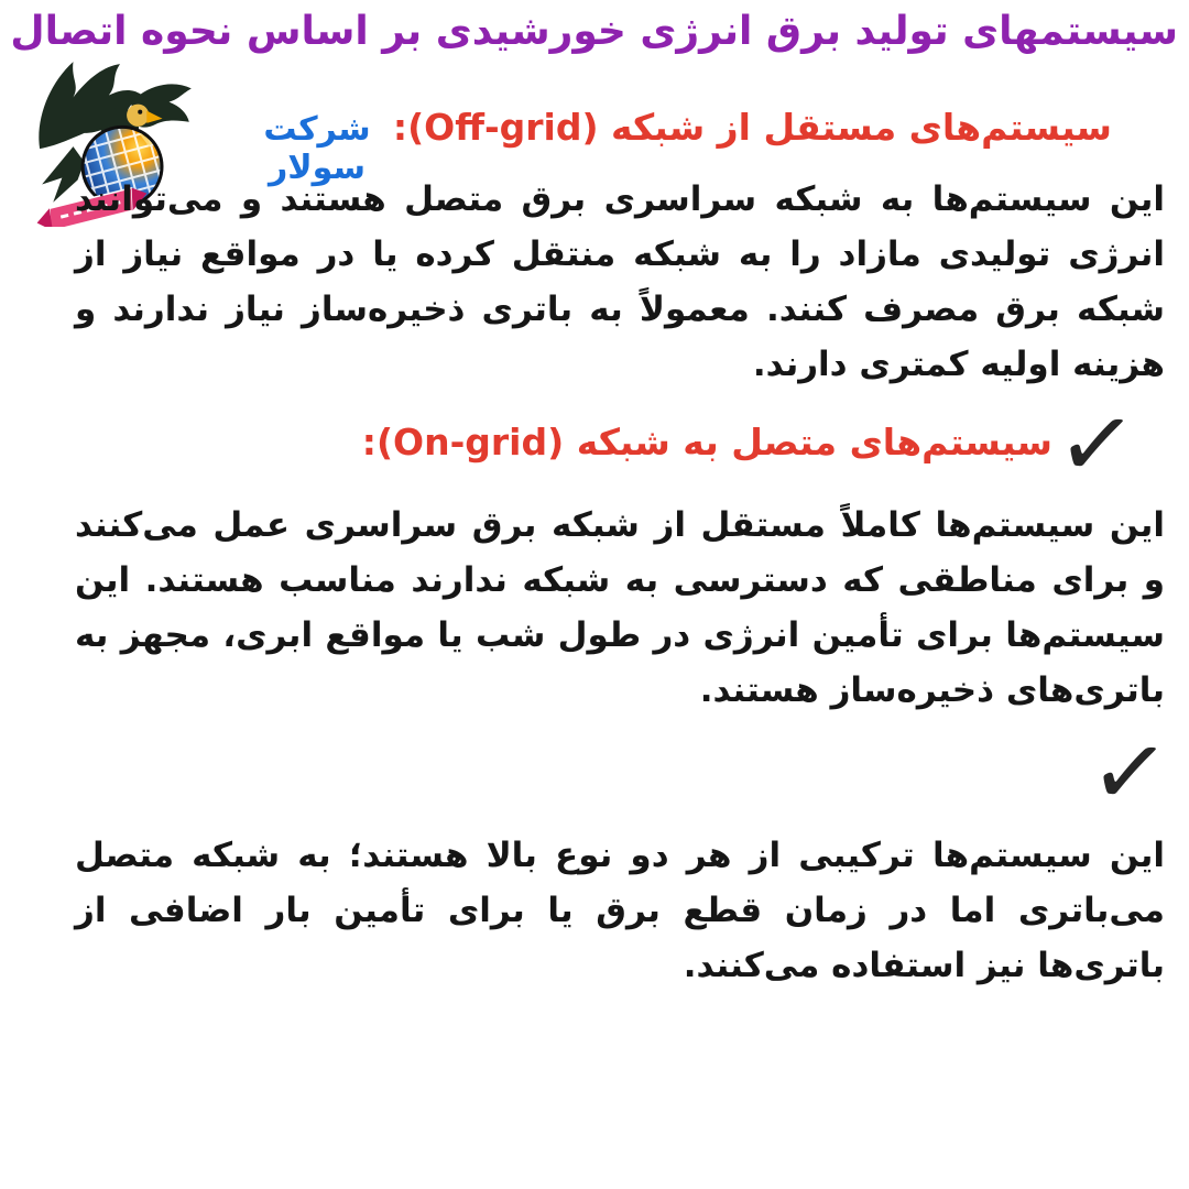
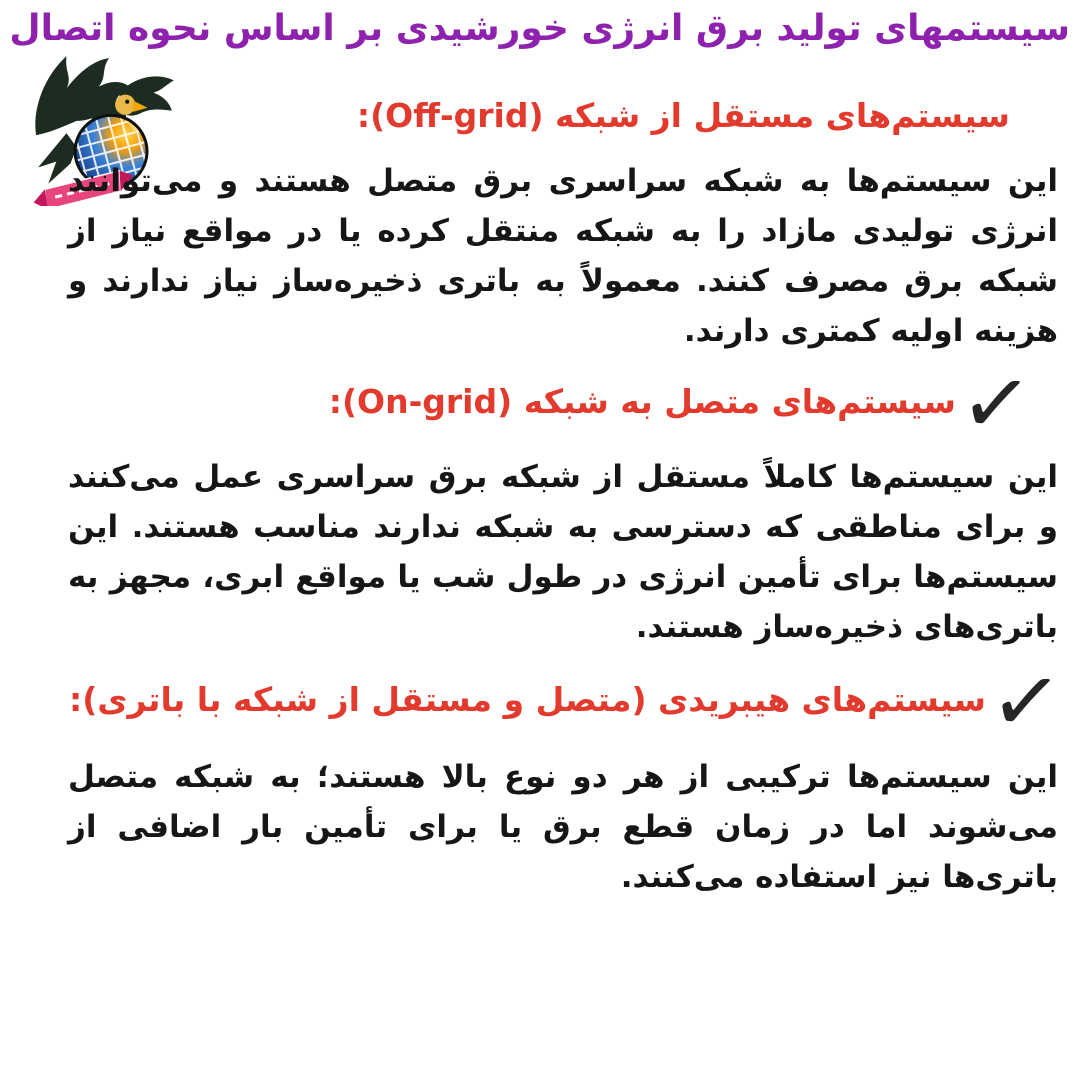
  سیستمهای تولید برق انرژی خورشیدی بر اساس نحوه اتصال
- شرکت سولار
  سیستم‌های مستقل از شبکه (Off-grid):
  این سیستم‌ها به شبکه سراسری برق متصل هستند و می‌توانند انرژی تولیدی مازاد را به شبکه منتقل کرده یا در مواقع نیاز از شبکه برق مصرف کنند. معمولاً به باتری ذخیره‌ساز نیاز ندارند و هزینه اولیه کمتری دارند.
  سیستم‌های متصل به شبکه (On-grid):
  این سیستم‌ها کاملاً مستقل از شبکه برق سراسری عمل می‌کنند و برای مناطقی که دسترسی به شبکه ندارند مناسب هستند. این سیستم‌ها برای تأمین انرژی در طول شب یا مواقع ابری، مجهز به باتری‌های ذخیره‌ساز هستند.
+ سیستم‌های هیبریدی (متصل و مستقل از شبکه با باتری):
- این سیستم‌ها ترکیبی از هر دو نوع بالا هستند؛ به شبکه متصل می‌باتری اما در زمان قطع برق یا برای تأمین بار اضافی از باتری‌ها نیز استفاده می‌کنند.
+ این سیستم‌ها ترکیبی از هر دو نوع بالا هستند؛ به شبکه متصل می‌شوند اما در زمان قطع برق یا برای تأمین بار اضافی از باتری‌ها نیز استفاده می‌کنند.
